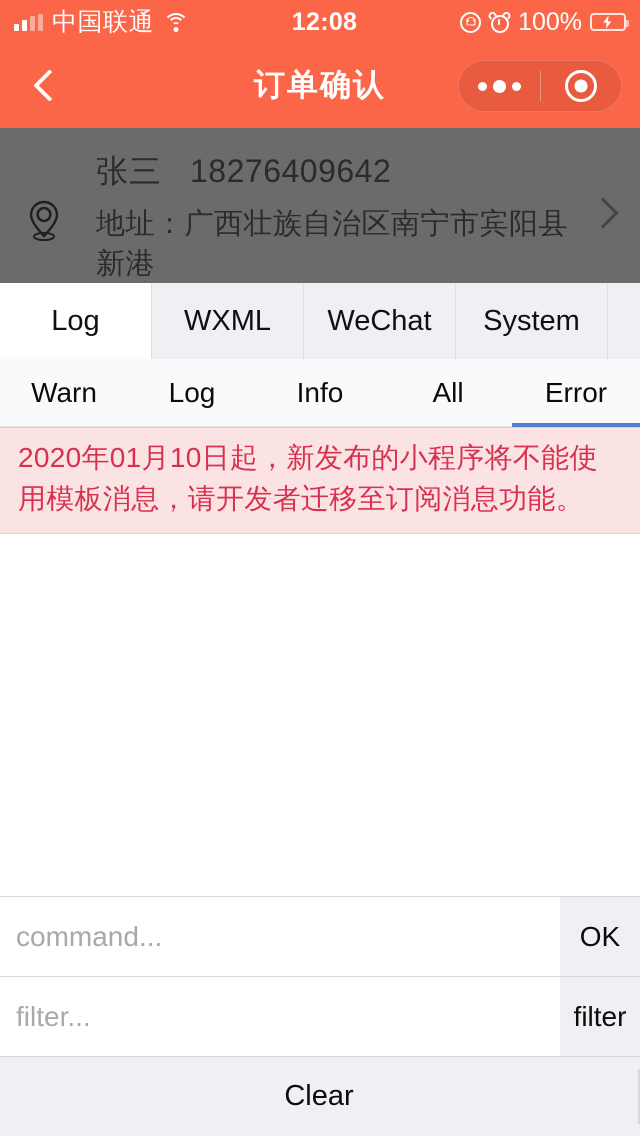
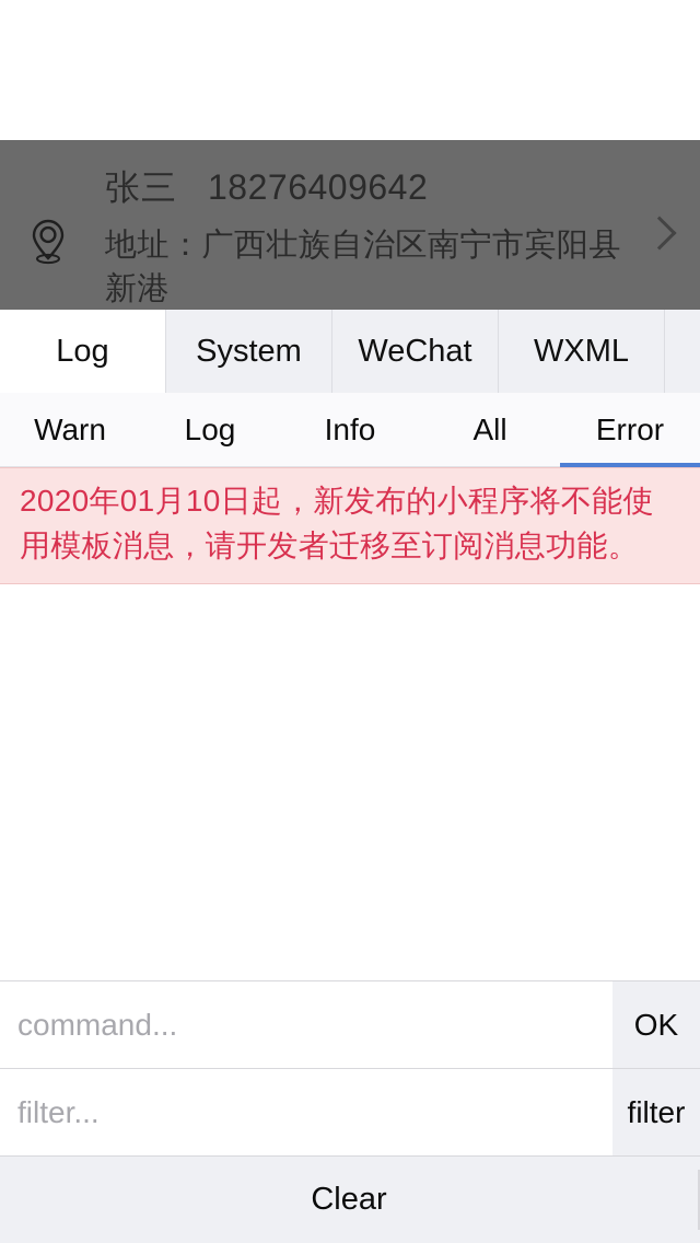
- 中国联通
- 12:08
- 100%
- 订单确认
  张三
  18276409642
  地址：广西壮族自治区南宁市宾阳县新港
  Log
- WXML
+ System
  WeChat
- System
+ WXML
  Warn
  Log
  Info
  All
  Error
  2020年01月10日起，新发布的小程序将不能使用模板消息，请开发者迁移至订阅消息功能。
  command...
  OK
  filter...
  filter
  Clear
